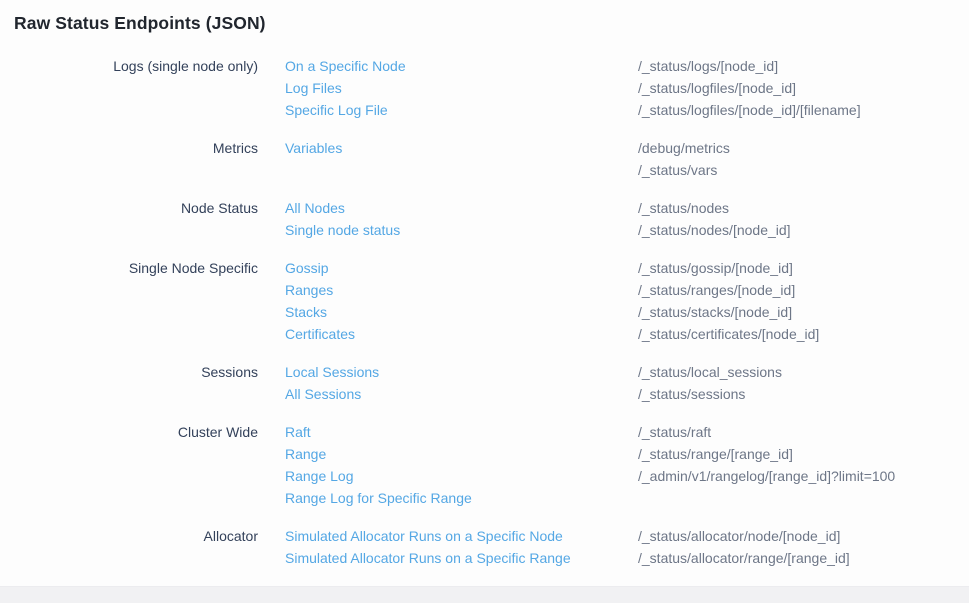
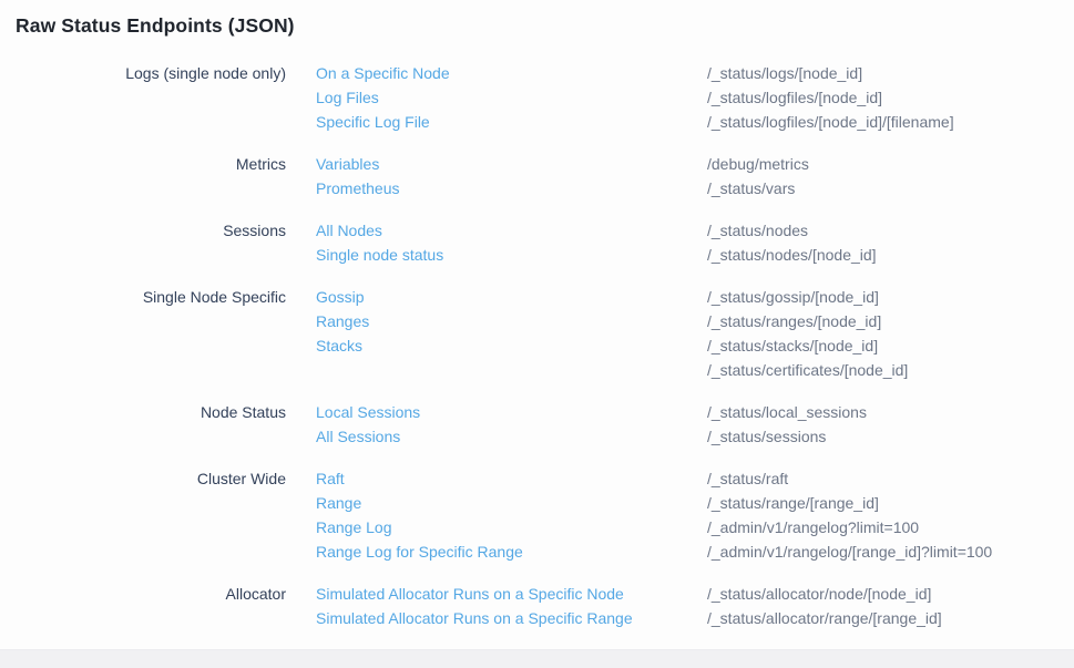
  Raw Status Endpoints (JSON)
  Logs (single node only)
  On a Specific Node
  Log Files
  Specific Log File
  /_status/logs/[node_id]
  /_status/logfiles/[node_id]
  /_status/logfiles/[node_id]/[filename]
  Metrics
  Variables
+ Prometheus
  /debug/metrics
  /_status/vars
- Node Status
+ Sessions
  All Nodes
  Single node status
  /_status/nodes
  /_status/nodes/[node_id]
  Single Node Specific
  Gossip
  Ranges
  Stacks
- Certificates
  /_status/gossip/[node_id]
  /_status/ranges/[node_id]
  /_status/stacks/[node_id]
  /_status/certificates/[node_id]
- Sessions
+ Node Status
  Local Sessions
  All Sessions
  /_status/local_sessions
  /_status/sessions
  Cluster Wide
  Raft
  Range
  Range Log
  Range Log for Specific Range
  /_status/raft
  /_status/range/[range_id]
+ /_admin/v1/rangelog?limit=100
  /_admin/v1/rangelog/[range_id]?limit=100
  Allocator
  Simulated Allocator Runs on a Specific Node
  Simulated Allocator Runs on a Specific Range
  /_status/allocator/node/[node_id]
  /_status/allocator/range/[range_id]
